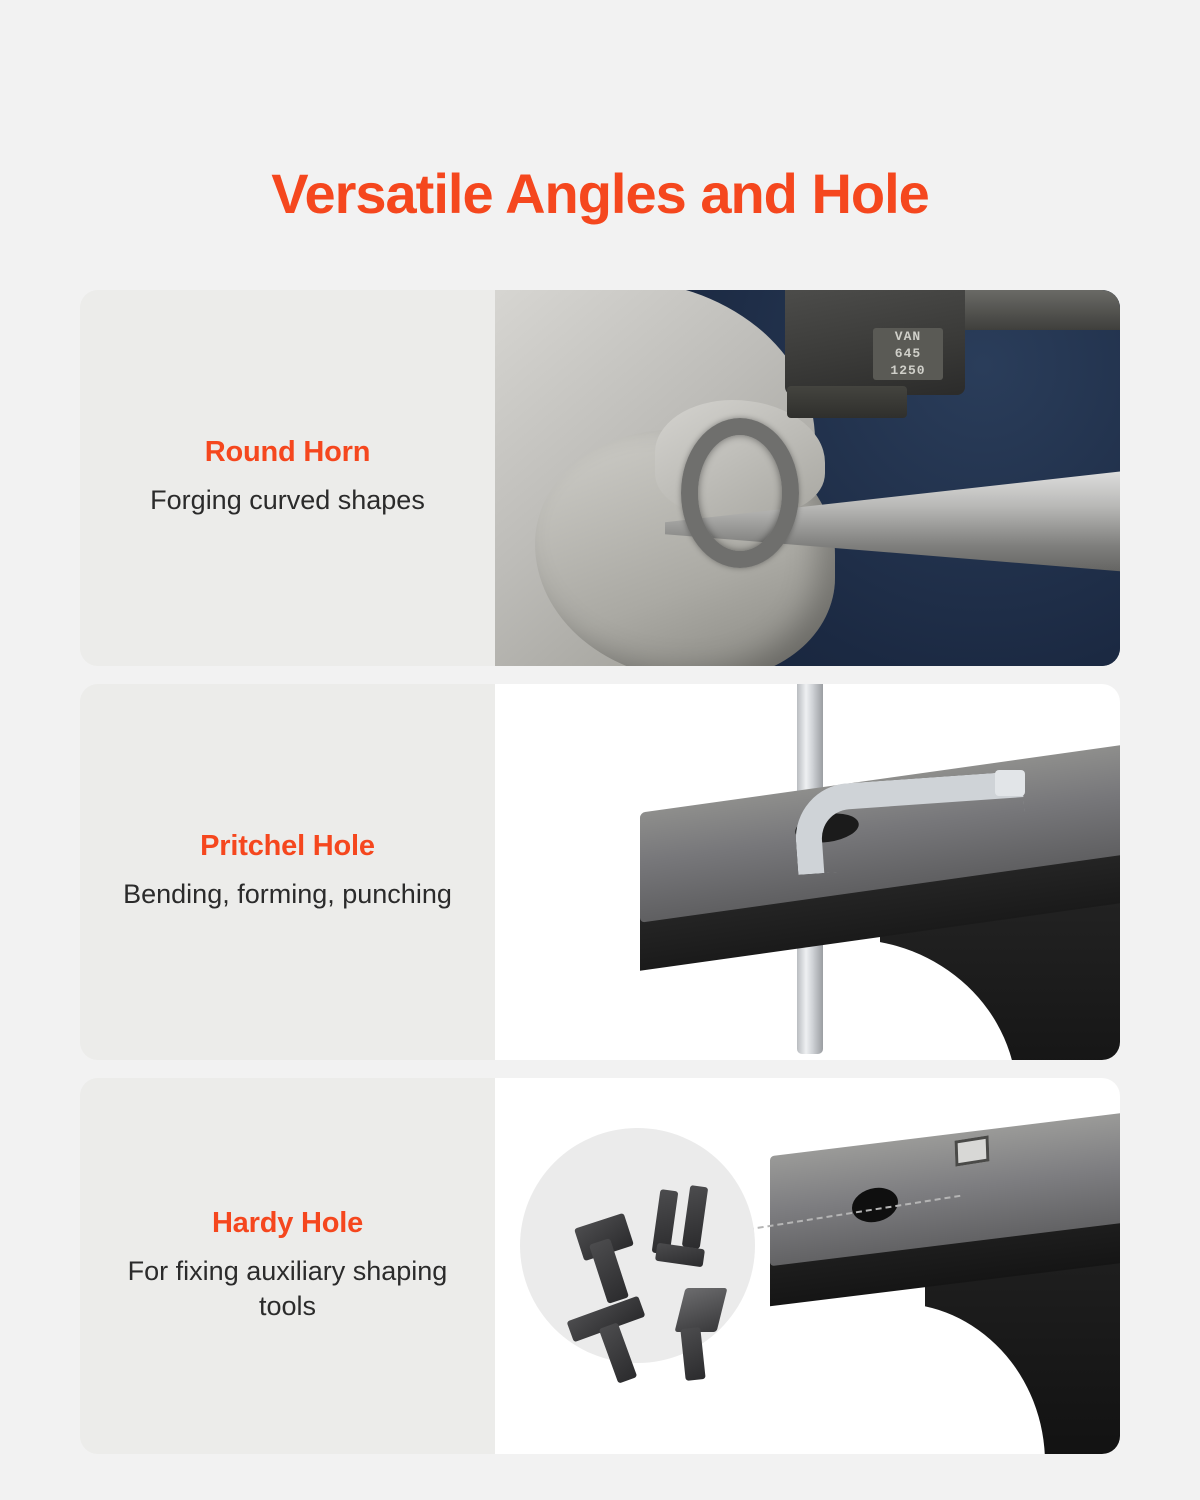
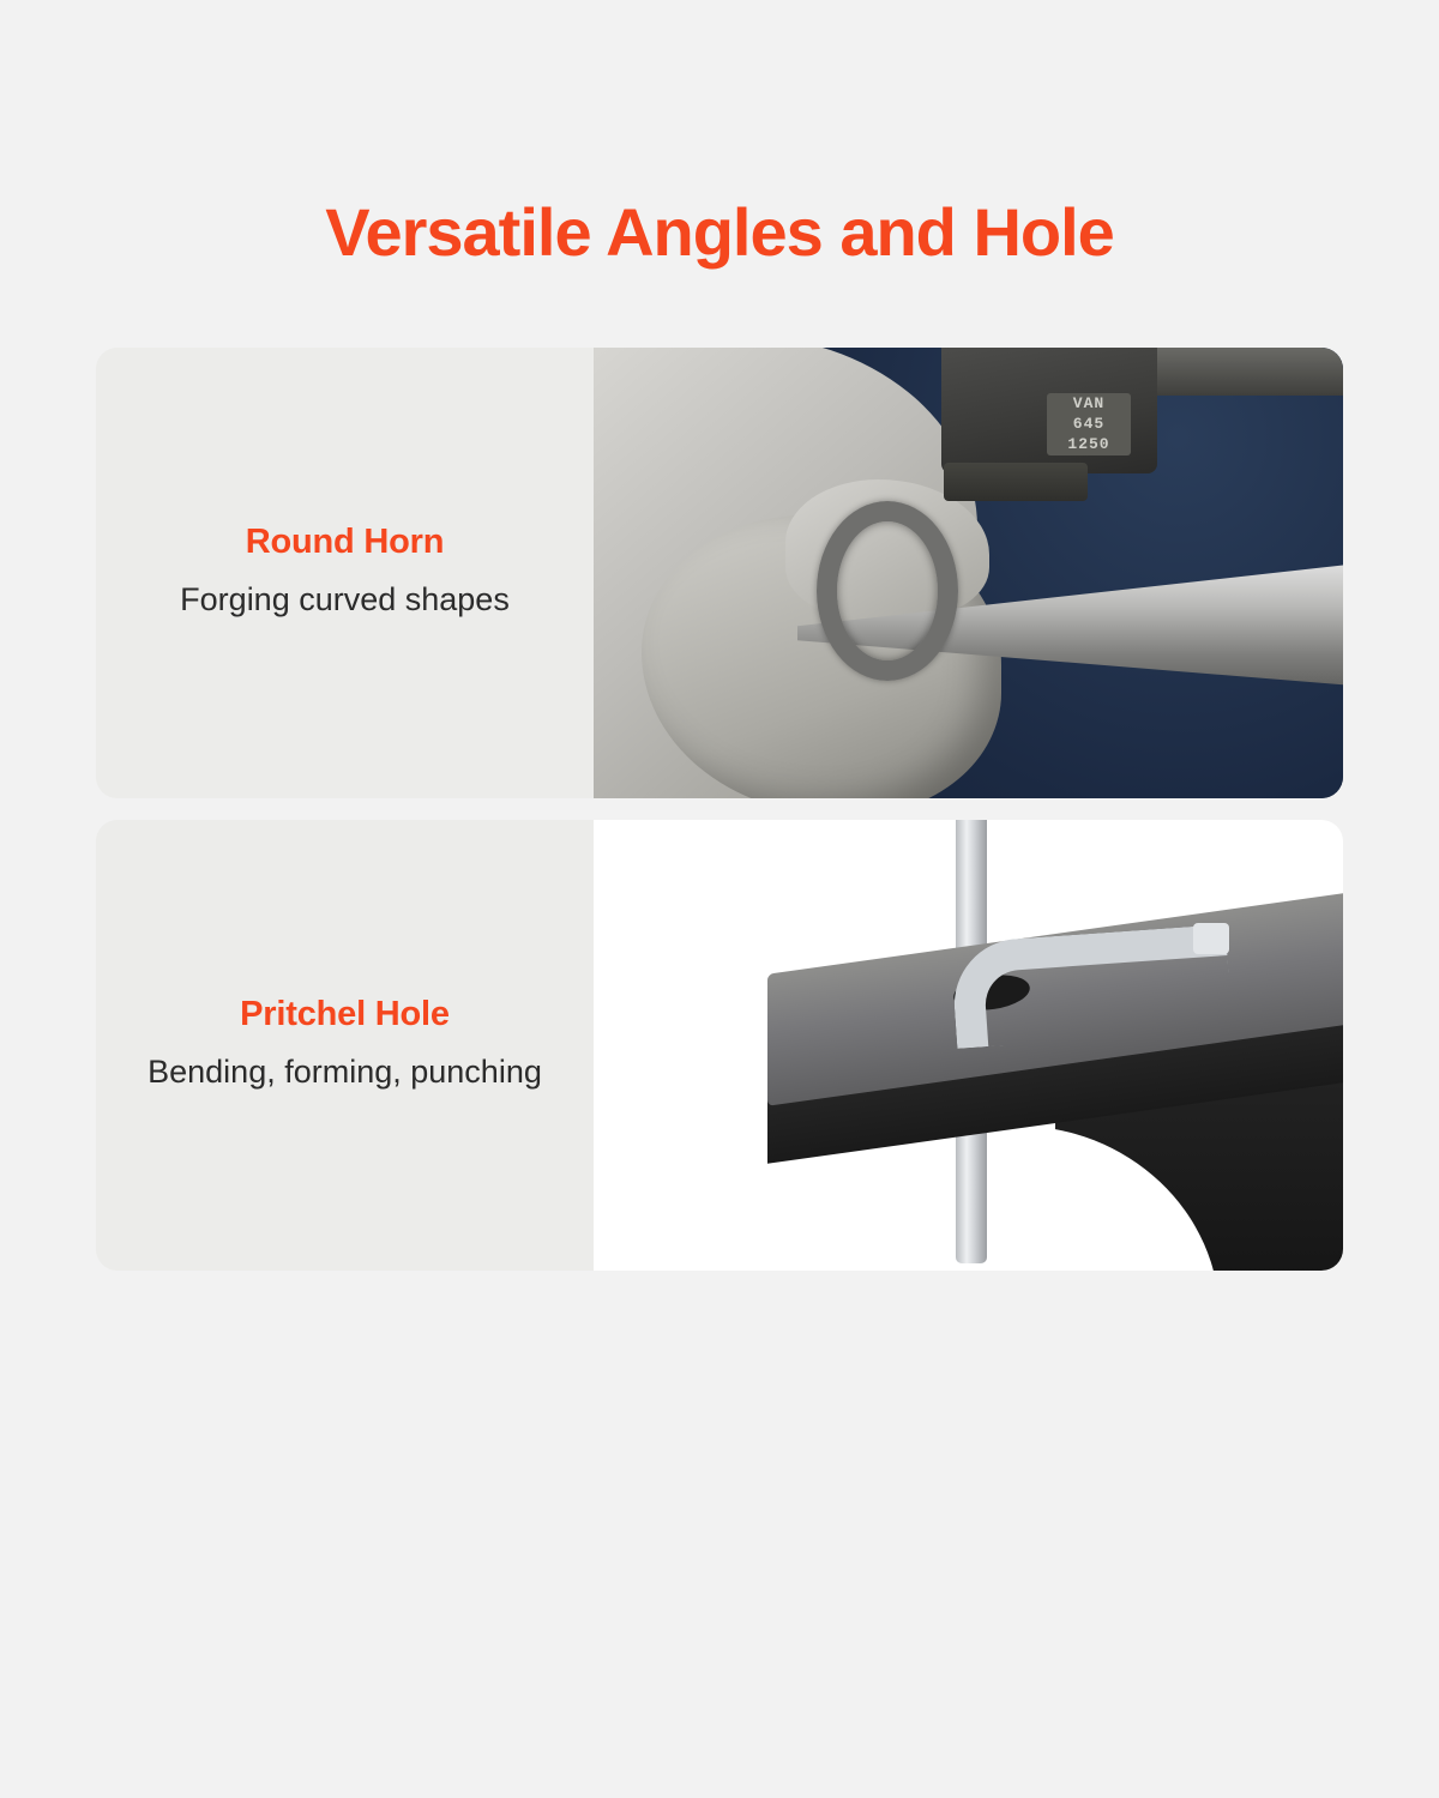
  Versatile Angles and Hole
  Round Horn
  Forging curved shapes
  VAN
  645
  1250
  Pritchel Hole
  Bending, forming, punching
- Hardy Hole
- For fixing auxiliary shaping tools
